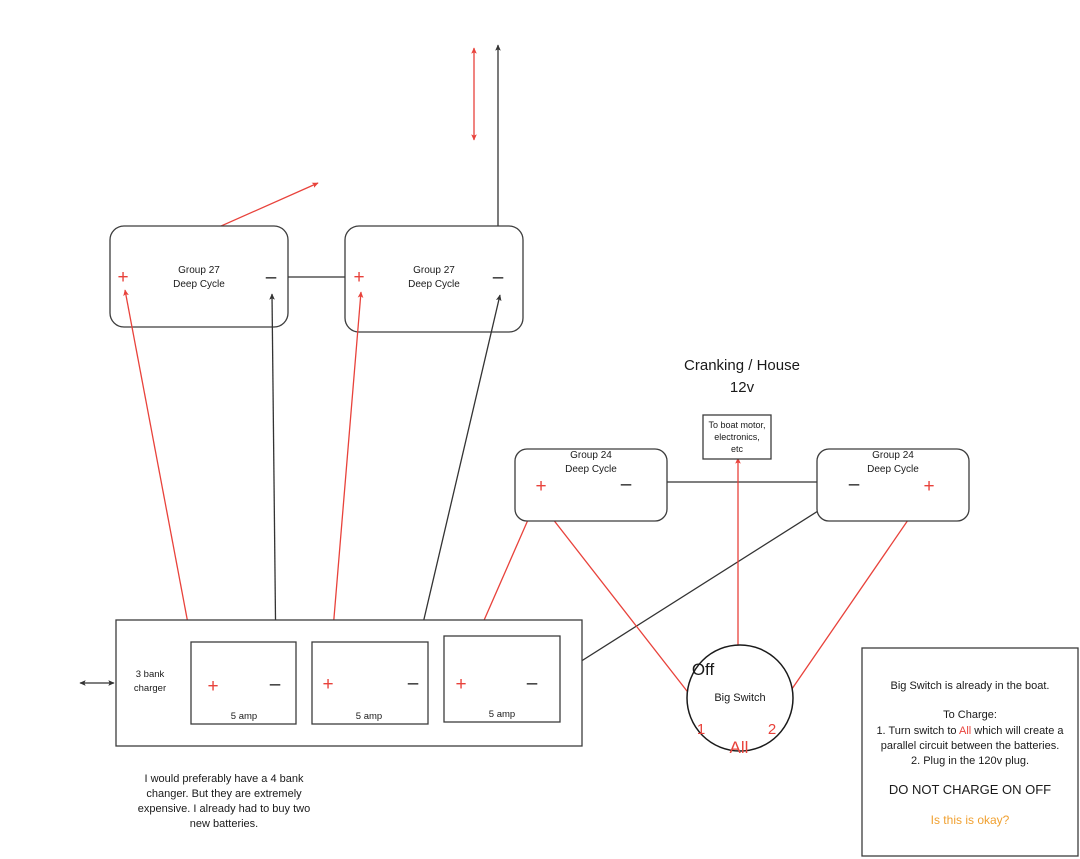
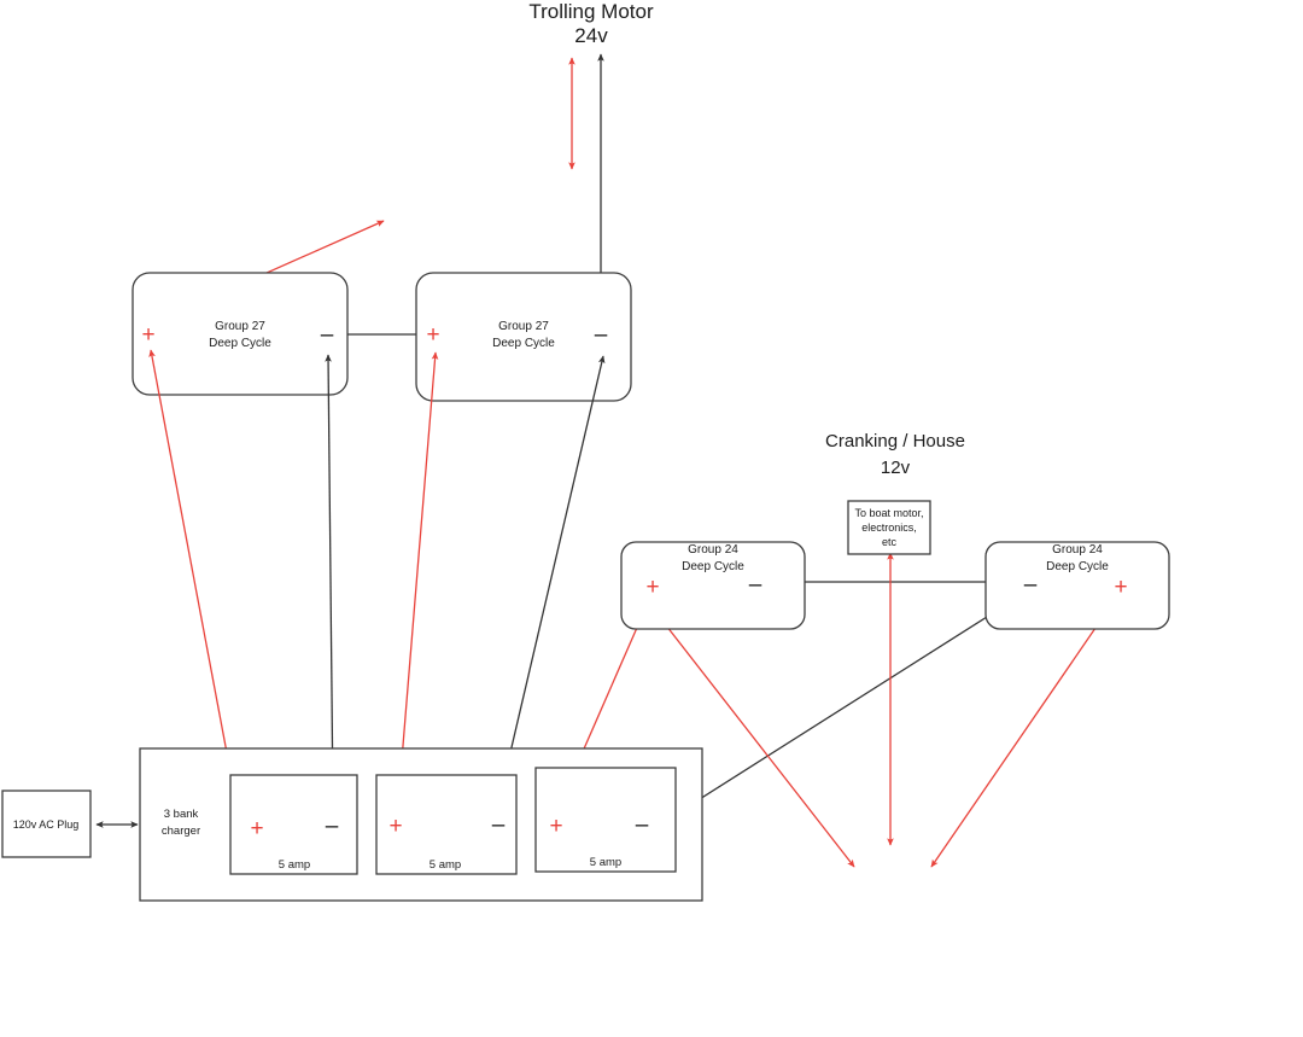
+ Trolling Motor
+ 24v
  Cranking / House
  12v
  Group 27
  Deep Cycle
  +
  –
  Group 27
  Deep Cycle
  +
  –
  To boat motor,
  electronics,
  etc
  Group 24
  Deep Cycle
  +
  –
  Group 24
  Deep Cycle
  –
  +
+ 120v AC Plug
  3 bank
  charger
  +
  –
  5 amp
  +
  –
  5 amp
  +
  –
  5 amp
- Off
- Big Switch
- 1
- 2
- All
- I would preferably have a 4 bank
- changer. But they are extremely
- expensive. I already had to buy two
- new batteries.
- Big Switch is already in the boat.
- To Charge:
- 1. Turn switch to All which will create a
- parallel circuit between the batteries.
- 2. Plug in the 120v plug.
- DO NOT CHARGE ON OFF
- Is this is okay?
